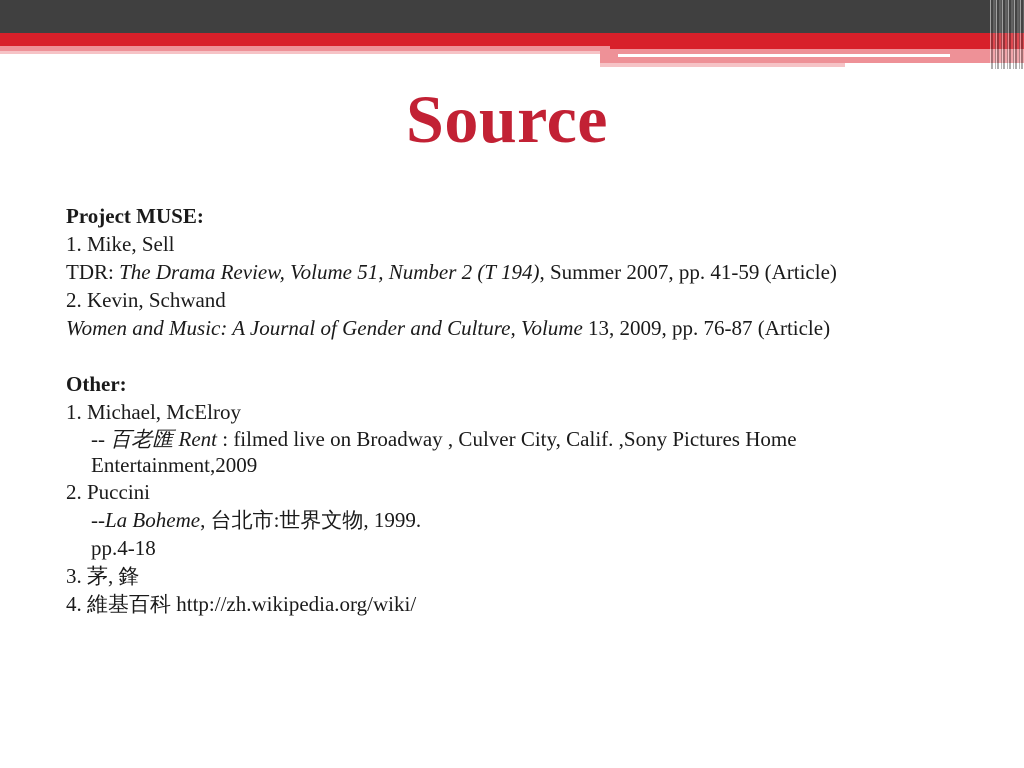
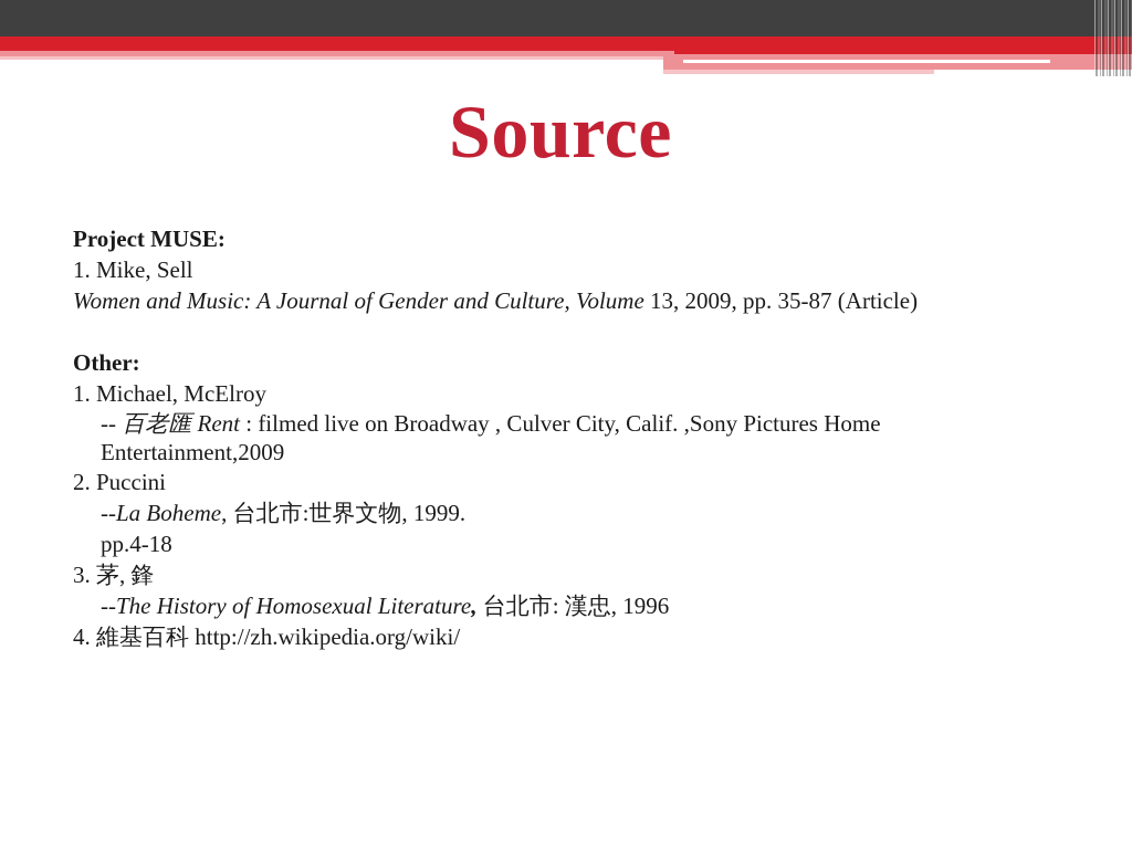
  Source
  Project MUSE:
  1. Mike, Sell
- TDR: The Drama Review, Volume 51, Number 2 (T 194), Summer 2007, pp. 41-59 (Article)
- 2. Kevin, Schwand
- Women and Music: A Journal of Gender and Culture, Volume 13, 2009, pp. 76-87 (Article)
+ Women and Music: A Journal of Gender and Culture, Volume 13, 2009, pp. 35-87 (Article)
  Other:
  1. Michael, McElroy
  -- 百老匯 Rent : filmed live on Broadway , Culver City, Calif. ,Sony Pictures Home
  Entertainment,2009
  2. Puccini
  --La Boheme, 台北市:世界文物, 1999.
  pp.4-18
  3. 茅, 鋒
+ --The History of Homosexual Literature, 台北市: 漢忠, 1996
  4. 維基百科 http://zh.wikipedia.org/wiki/
